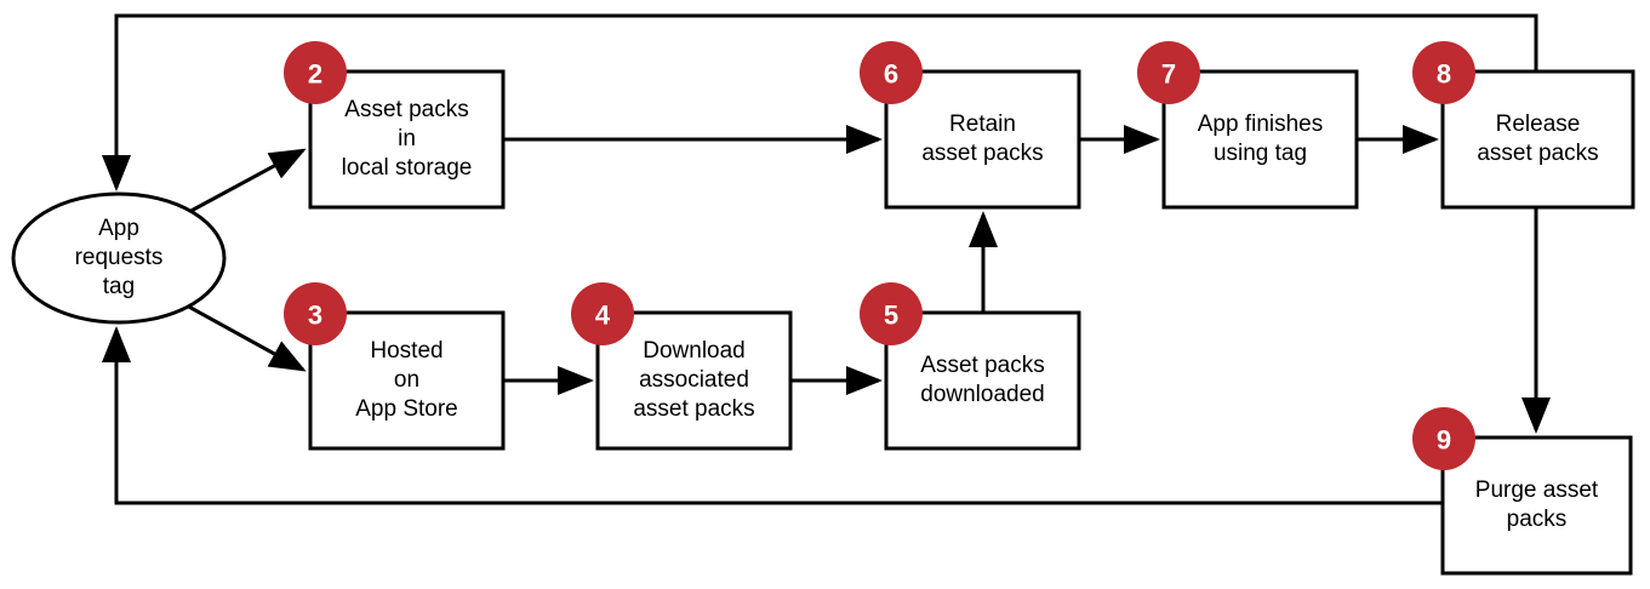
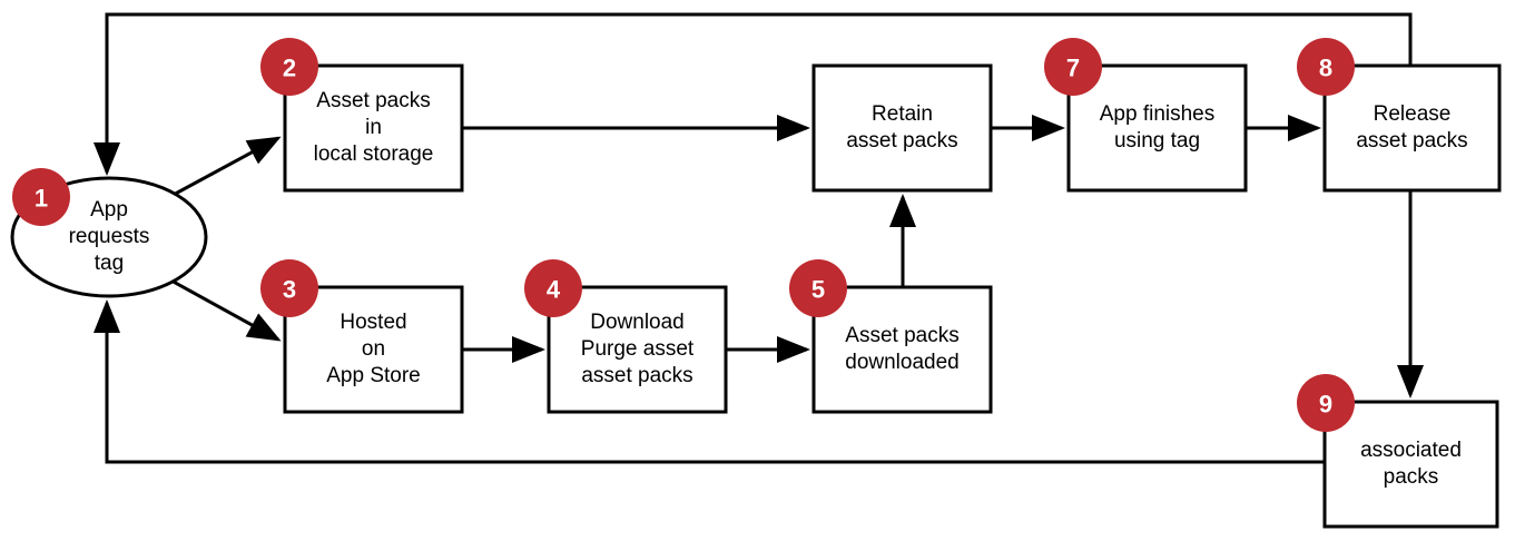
  App
  requests
  tag
  Asset packs
  in
  local storage
  Hosted
  on
  App Store
  Download
- associated
+ Purge asset
  asset packs
  Asset packs
  downloaded
  Retain
  asset packs
  App finishes
  using tag
  Release
  asset packs
- Purge asset
+ associated
  packs
+ 1
  2
  3
  4
  5
- 6
  7
  8
  9
